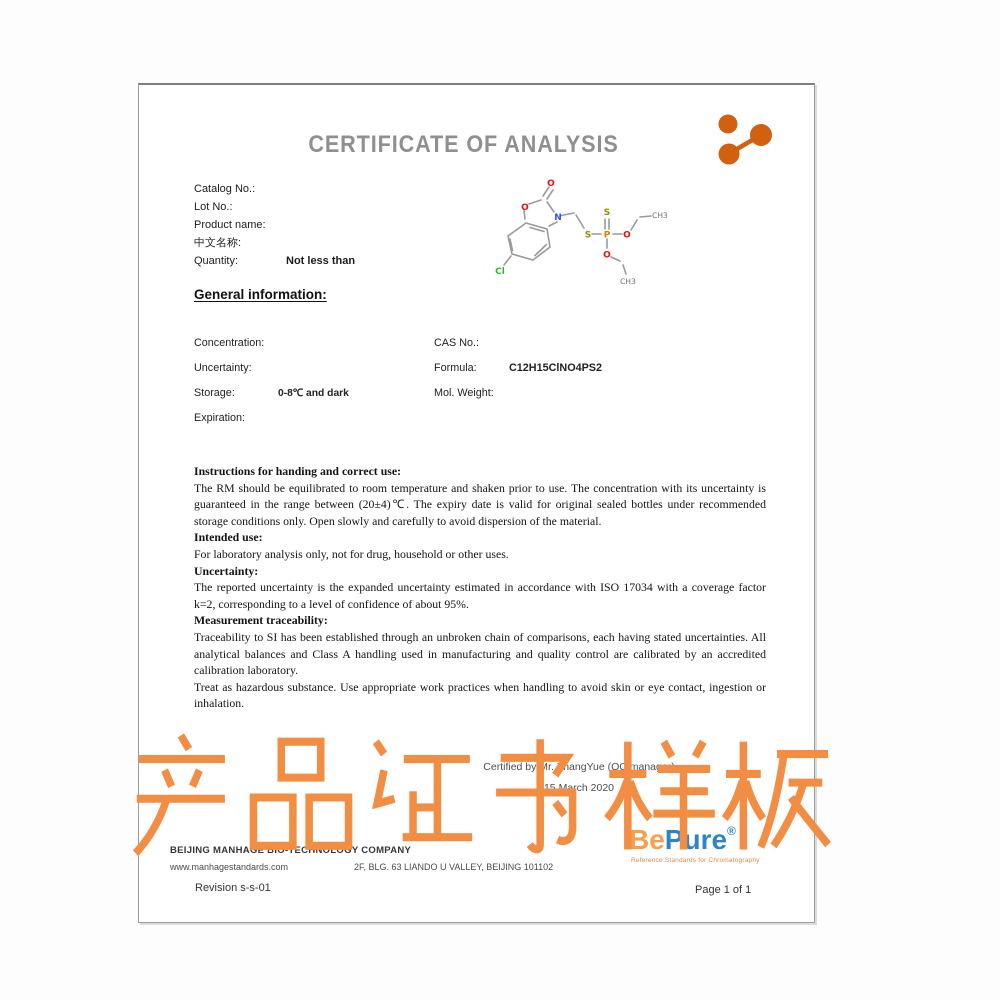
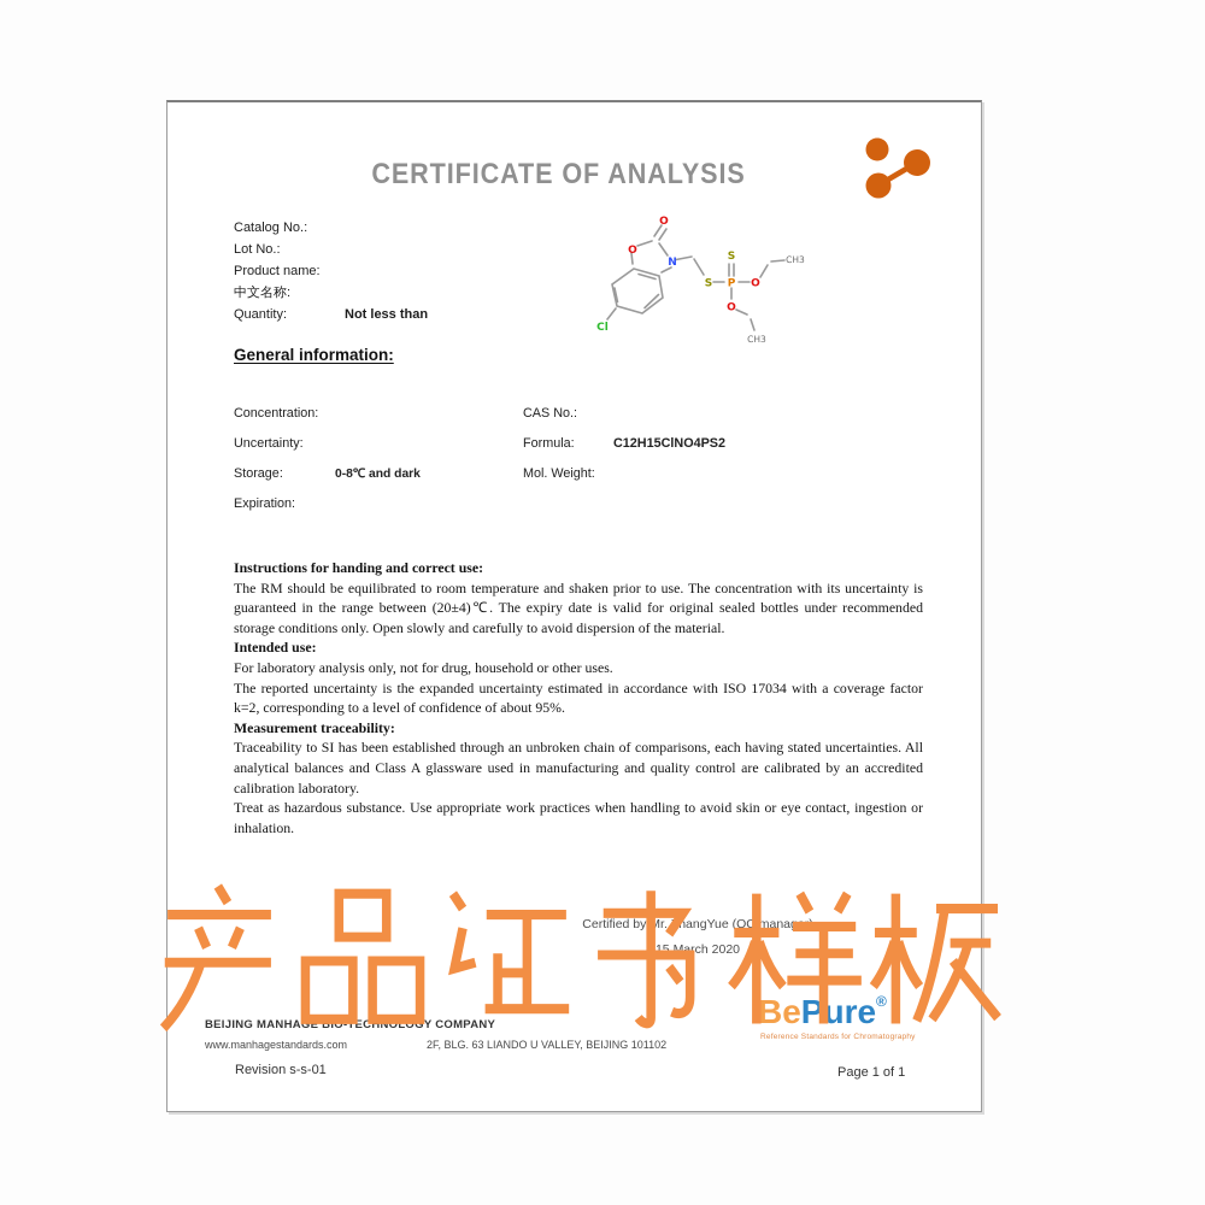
  CERTIFICATE OF ANALYSIS
  Catalog No.:
  Lot No.:
  Product name:
  中文名称:
  Quantity: Not less than
  O
  O
  N
  S
  P
  S
  O
  O
  Cl
  CH3
  CH3
  General information:
  Concentration: CAS No.:
  Uncertainty: Formula: C12H15ClNO4PS2
  Storage: 0-8℃ and dark Mol. Weight:
  Expiration:
  Instructions for handing and correct use:
  The RM should be equilibrated to room temperature and shaken prior to use. The concentration with its uncertainty is guaranteed in the range between (20±4)℃. The expiry date is valid for original sealed bottles under recommended storage conditions only. Open slowly and carefully to avoid dispersion of the material.
  Intended use:
  For laboratory analysis only, not for drug, household or other uses.
- Uncertainty:
  The reported uncertainty is the expanded uncertainty estimated in accordance with ISO 17034 with a coverage factor k=2, corresponding to a level of confidence of about 95%.
  Measurement traceability:
- Traceability to SI has been established through an unbroken chain of comparisons, each having stated uncertainties. All analytical balances and Class A handling used in manufacturing and quality control are calibrated by an accredited calibration laboratory.
+ Traceability to SI has been established through an unbroken chain of comparisons, each having stated uncertainties. All analytical balances and Class A glassware used in manufacturing and quality control are calibrated by an accredited calibration laboratory.
  Treat as hazardous substance. Use appropriate work practices when handling to avoid skin or eye contact, ingestion or inhalation.
  Certified byr.hangYue (QC mana
  15 March 2020
  BEIJING MANHAGE BIO-TECHNOLOGY COMPANY
  www.manhagestandards.com
  2F, BLG. 63 LIANDO U VALLEY, BEIJING 101102
  BePure®
  Revision s-s-01
  Page 1 of 1
